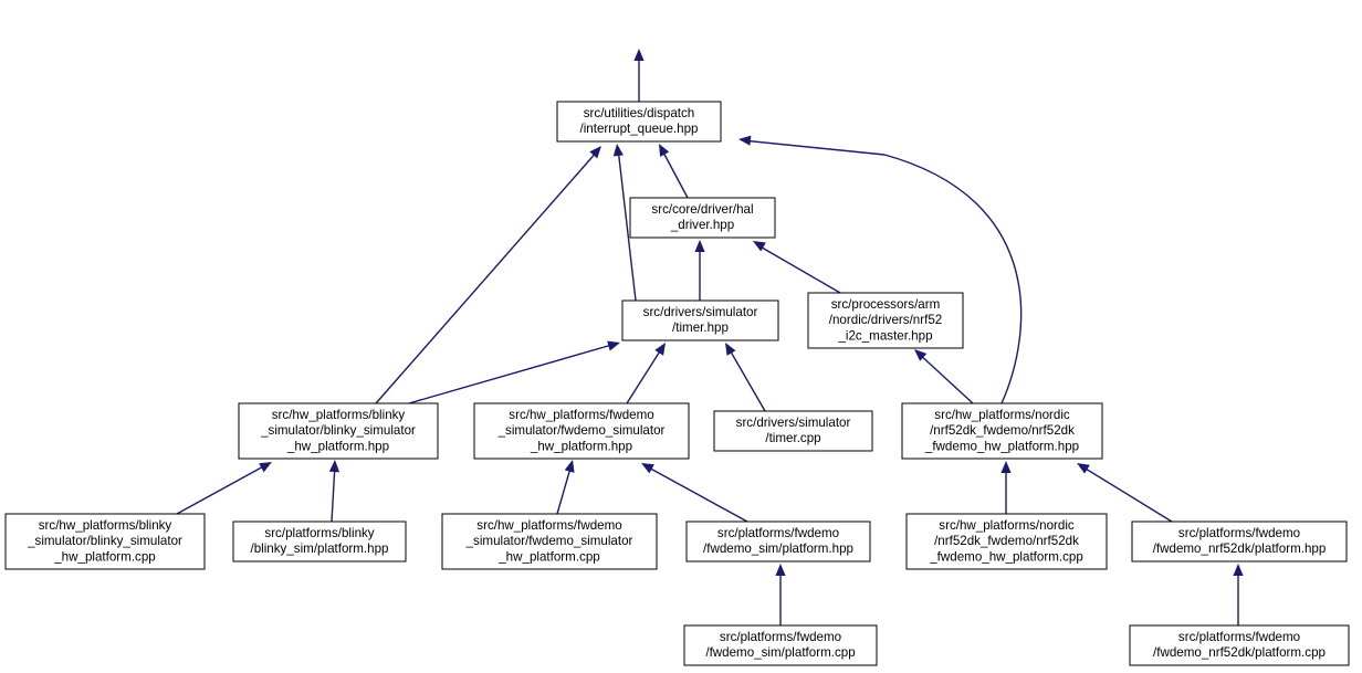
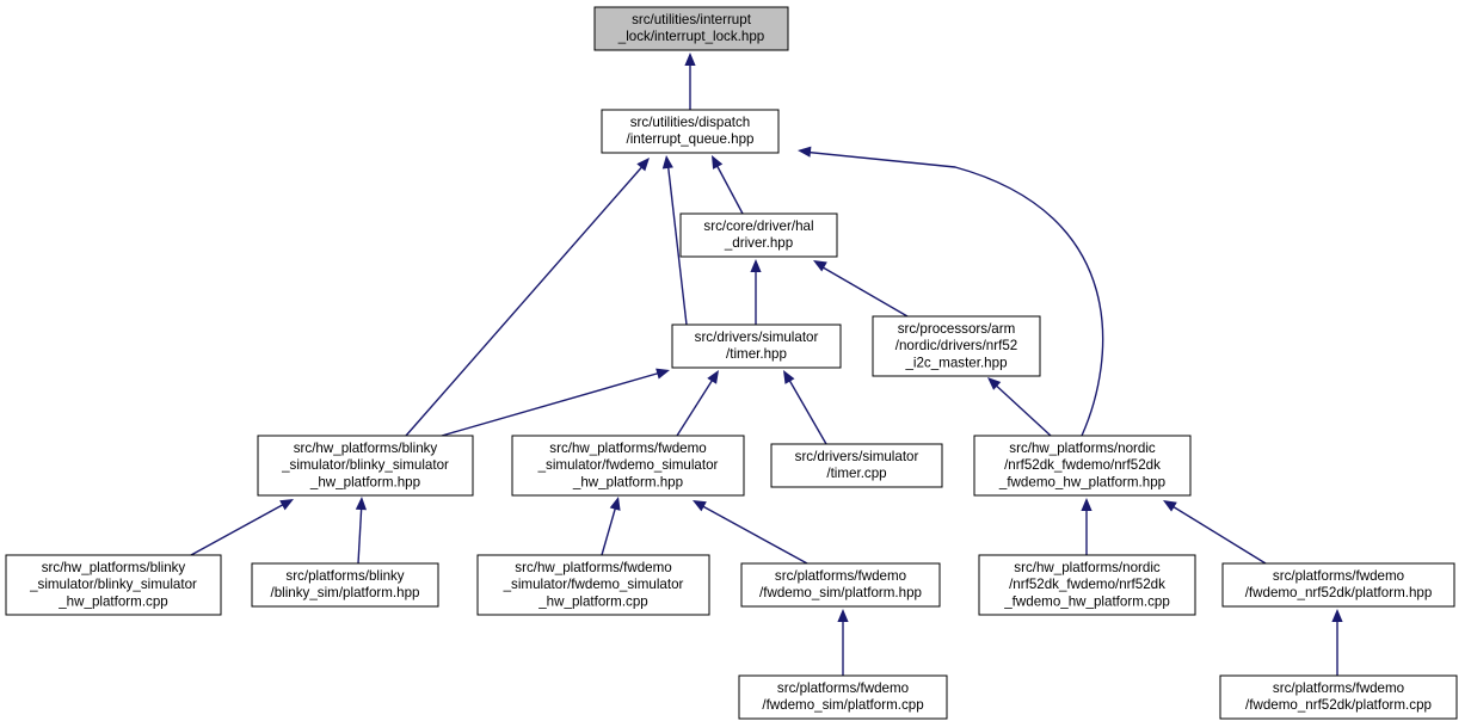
+ src/utilities/interrupt
+ _lock/interrupt_lock.hpp
  src/utilities/dispatch
  /interrupt_queue.hpp
  src/core/driver/hal
  _driver.hpp
  src/drivers/simulator
  /timer.hpp
  src/processors/arm
  /nordic/drivers/nrf52
  _i2c_master.hpp
  src/hw_platforms/blinky
  _simulator/blinky_simulator
  _hw_platform.hpp
  src/hw_platforms/fwdemo
  _simulator/fwdemo_simulator
  _hw_platform.hpp
  src/drivers/simulator
  /timer.cpp
  src/hw_platforms/nordic
  /nrf52dk_fwdemo/nrf52dk
  _fwdemo_hw_platform.hpp
  src/hw_platforms/blinky
  _simulator/blinky_simulator
  _hw_platform.cpp
  src/platforms/blinky
  /blinky_sim/platform.hpp
  src/hw_platforms/fwdemo
  _simulator/fwdemo_simulator
  _hw_platform.cpp
  src/platforms/fwdemo
  /fwdemo_sim/platform.hpp
  src/hw_platforms/nordic
  /nrf52dk_fwdemo/nrf52dk
  _fwdemo_hw_platform.cpp
  src/platforms/fwdemo
  /fwdemo_nrf52dk/platform.hpp
  src/platforms/fwdemo
  /fwdemo_sim/platform.cpp
  src/platforms/fwdemo
  /fwdemo_nrf52dk/platform.cpp
